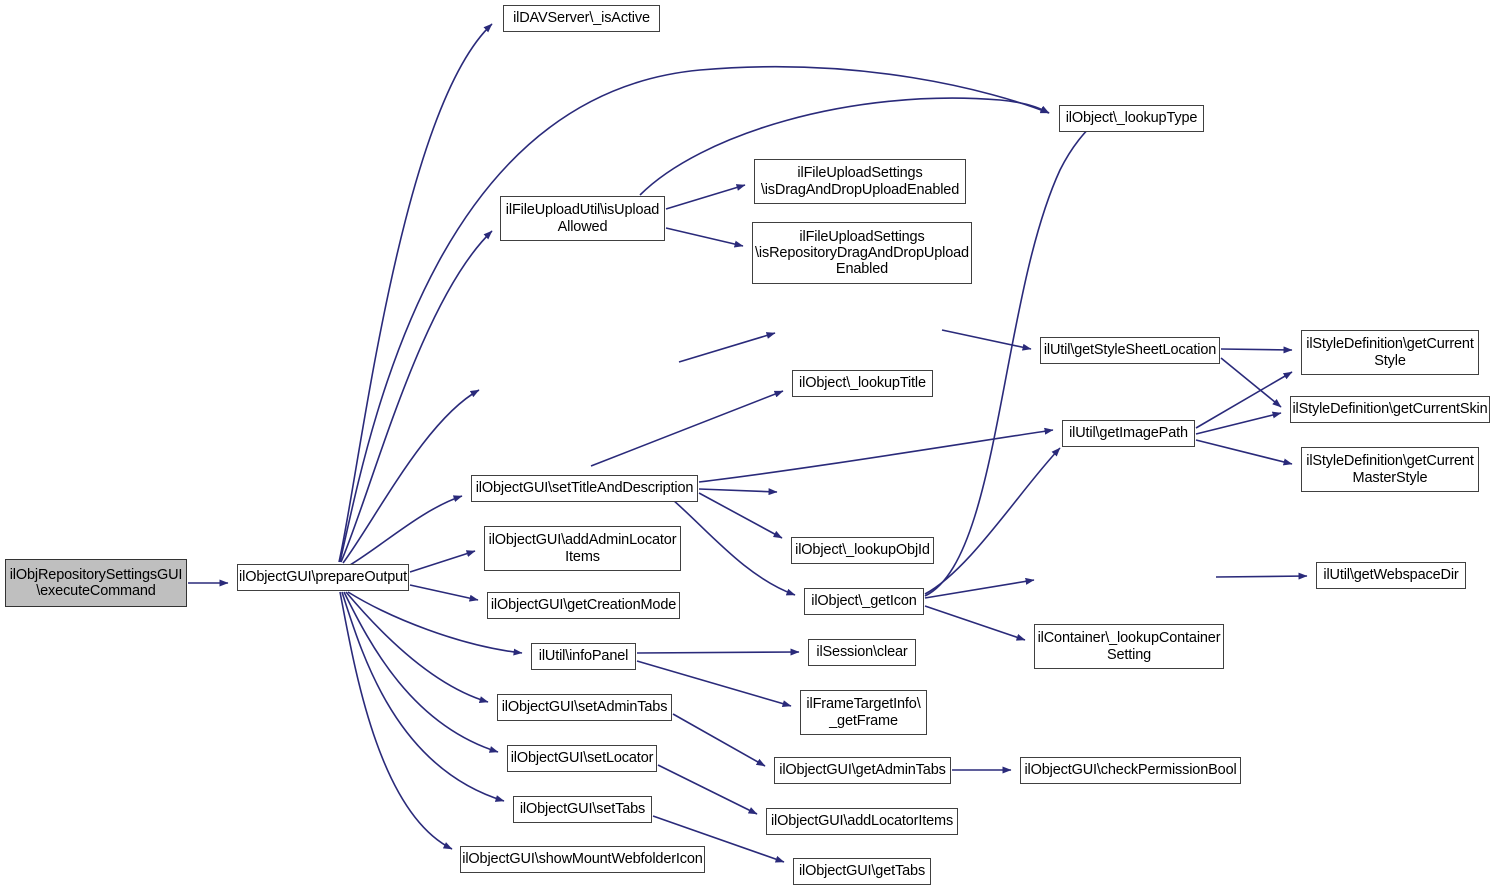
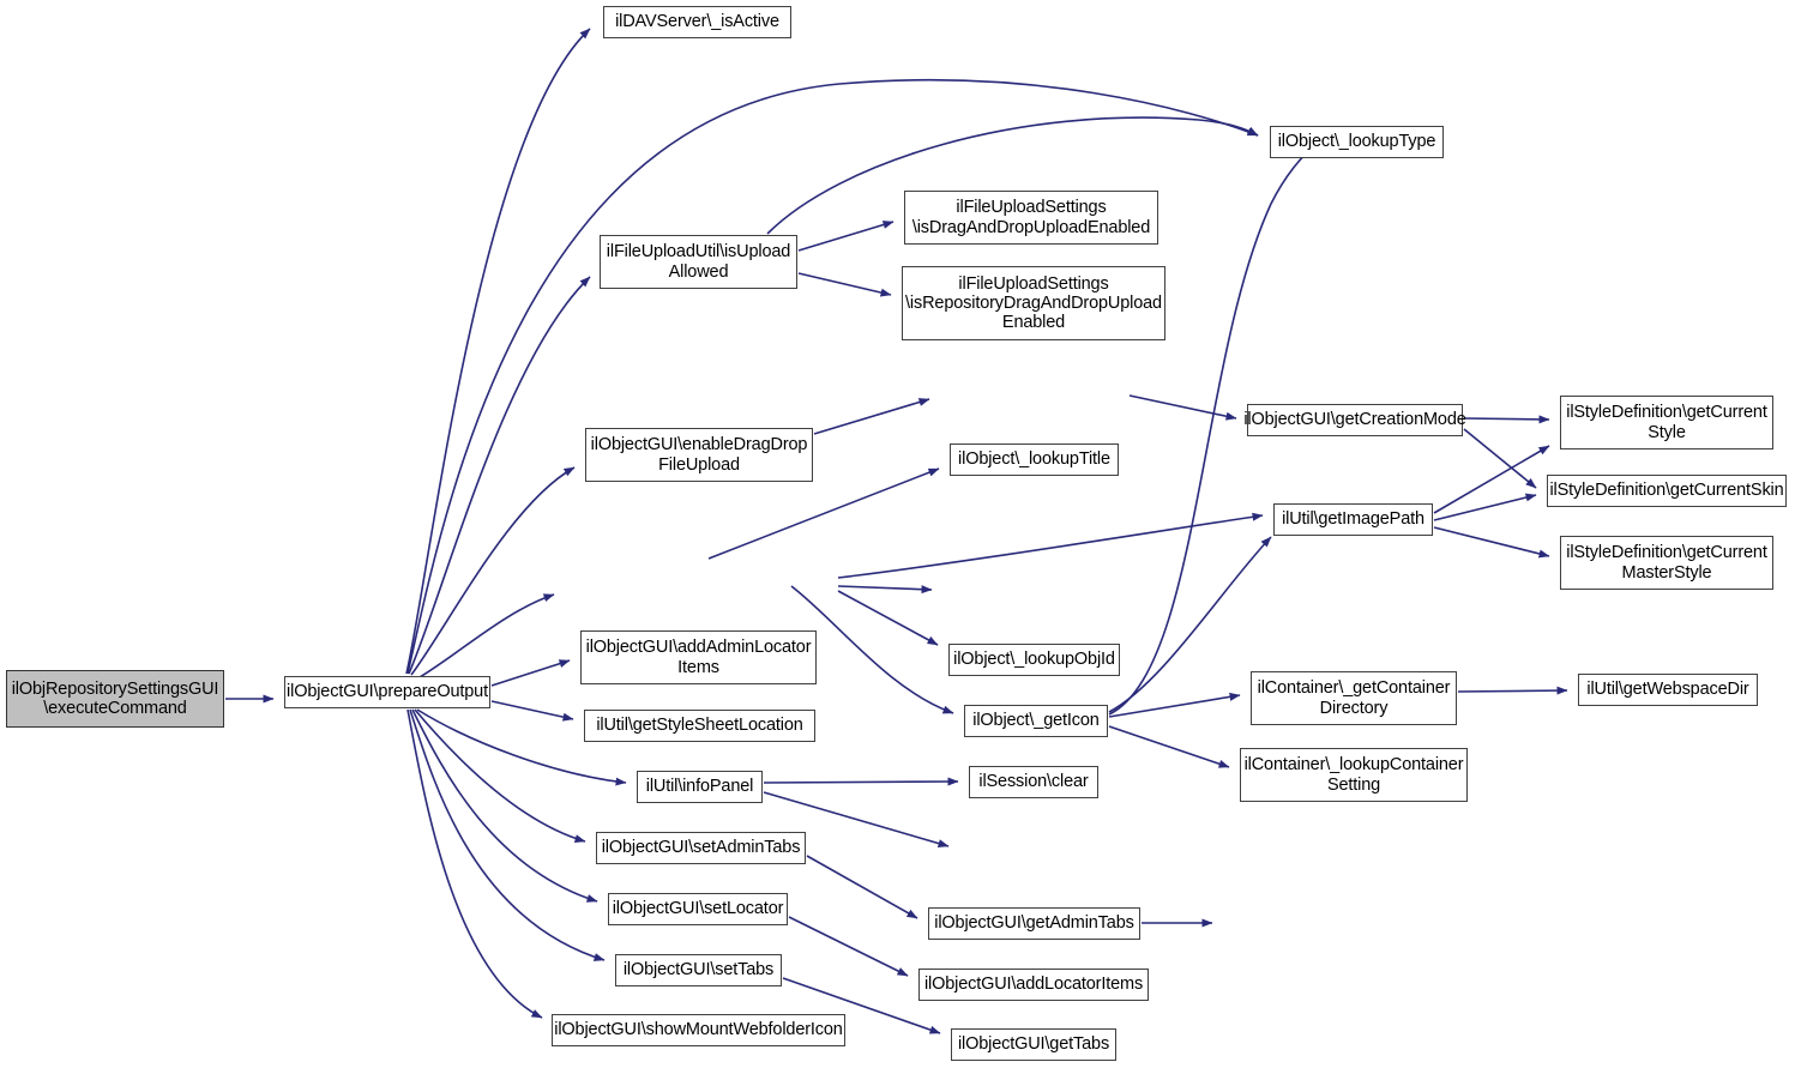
  ilObjRepositorySettingsGUI
  \executeCommand
  ilObjectGUI\prepareOutput
  ilDAVServer\_isActive
  ilObject\_lookupType
  ilFileUploadUtil\isUpload
  Allowed
  ilFileUploadSettings
  \isDragAndDropUploadEnabled
  ilFileUploadSettings
  \isRepositoryDragAndDropUpload
  Enabled
+ ilObjectGUI\enableDragDrop
+ FileUpload
  ilObject\_lookupTitle
- ilUtil\getStyleSheetLocation
+ ilObjectGUI\getCreationMode
  ilStyleDefinition\getCurrent
  Style
  ilStyleDefinition\getCurrentSkin
  ilStyleDefinition\getCurrent
  MasterStyle
  ilUtil\getImagePath
- ilObjectGUI\setTitleAndDescription
  ilObjectGUI\addAdminLocator
  Items
  ilObject\_lookupObjId
+ ilContainer\_getContainer
+ Directory
  ilUtil\getWebspaceDir
- ilObjectGUI\getCreationMode
+ ilUtil\getStyleSheetLocation
  ilObject\_getIcon
  ilContainer\_lookupContainer
  Setting
  ilUtil\infoPanel
  ilSession\clear
- ilFrameTargetInfo\
- _getFrame
  ilObjectGUI\setAdminTabs
  ilObjectGUI\setLocator
  ilObjectGUI\getAdminTabs
- ilObjectGUI\checkPermissionBool
  ilObjectGUI\setTabs
  ilObjectGUI\addLocatorItems
  ilObjectGUI\showMountWebfolderIcon
  ilObjectGUI\getTabs
